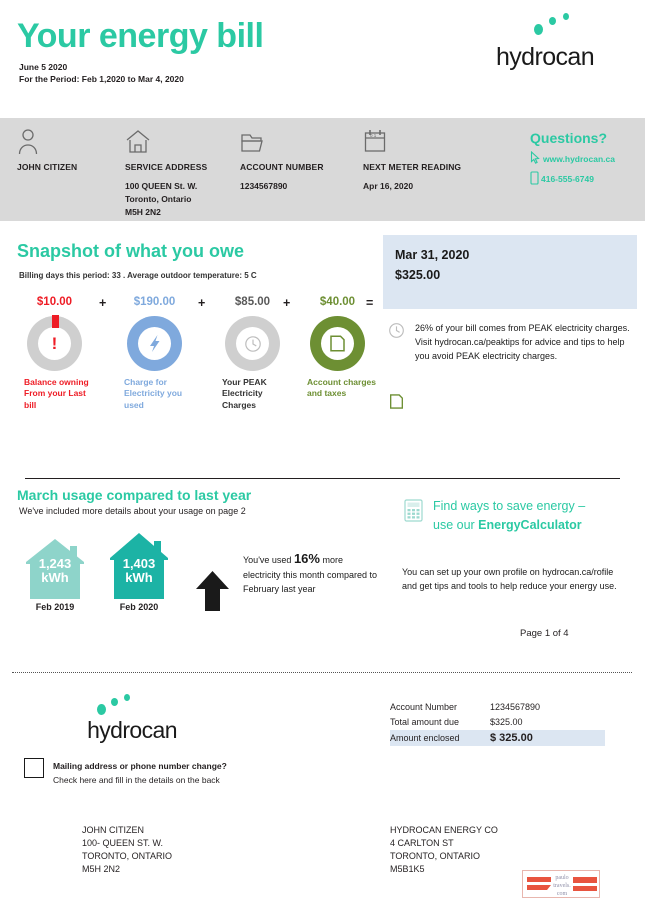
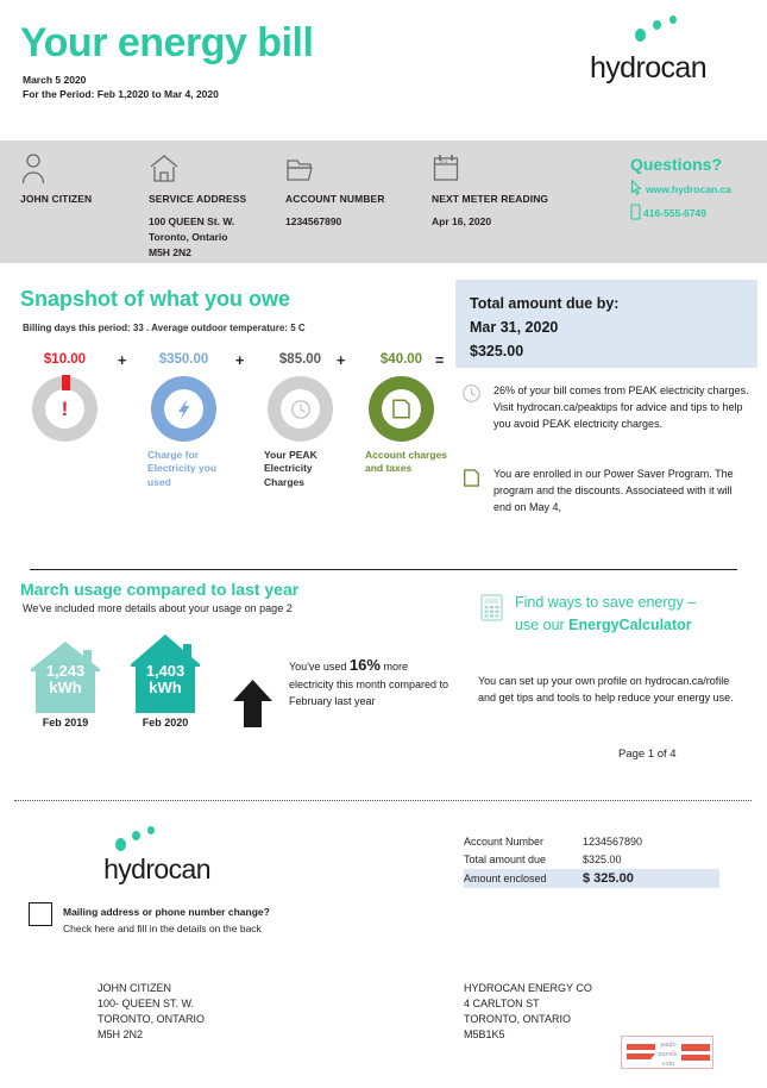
  Your energy bill
- June 5 2020
+ March 5 2020
  For the Period: Feb 1,2020 to Mar 4, 2020
  hydrocan
  JOHN CITIZEN
  SERVICE ADDRESS
  100 QUEEN St. W.
  Toronto, Ontario
  M5H 2N2
  ACCOUNT NUMBER
  1234567890
  NEXT METER READING
  Apr 16, 2020
  Questions?
  www.hydrocan.ca
  416-555-6749
  Snapshot of what you owe
  Billing days this period: 33 . Average outdoor temperature: 5 C
  $10.00
  !
- Balance owning From your Last bill
  +
- $190.00
+ $350.00
  Charge for Electricity you used
  +
  $85.00
  Your PEAK Electricity Charges
  +
  $40.00
  Account charges and taxes
  =
+ Total amount due by:
  Mar 31, 2020
  $325.00
  26% of your bill comes from PEAK electricity charges. Visit hydrocan.ca/peaktips for advice and tips to help you avoid PEAK electricity charges.
+ You are enrolled in our Power Saver Program. The program and the discounts. Associateed with it will end on May 4,
  March usage compared to last year
  We've included more details about your usage on page 2
  1,243
  kWh
  Feb 2019
  1,403
  kWh
  Feb 2020
  You've used 16% more electricity this month compared to February last year
  Find ways to save energy –
  use our EnergyCalculator
  You can set up your own profile on hydrocan.ca/rofile and get tips and tools to help reduce your energy use.
  Page 1 of 4
  hydrocan
  Mailing address or phone number change?
  Check here and fill in the details on the back
  JOHN CITIZEN
  100- QUEEN ST. W.
  TORONTO, ONTARIO
  M5H 2N2
  HYDROCAN ENERGY CO
  4 CARLTON ST
  TORONTO, ONTARIO
  M5B1K5
  Account Number
  1234567890
  Total amount due
  $325.00
  Amount enclosed
  $ 325.00
